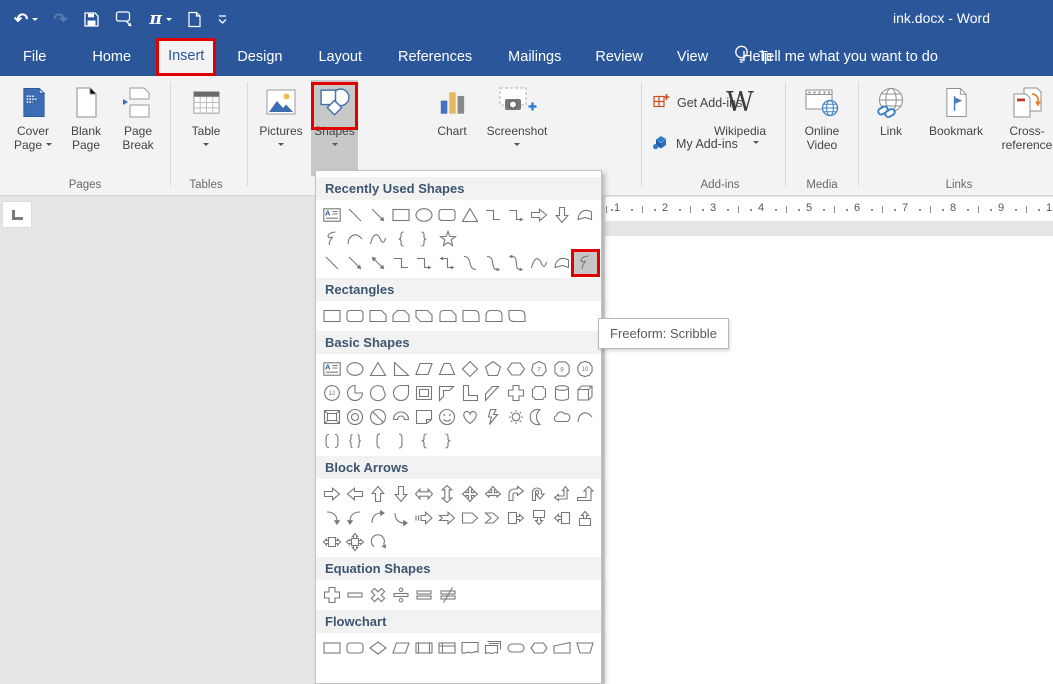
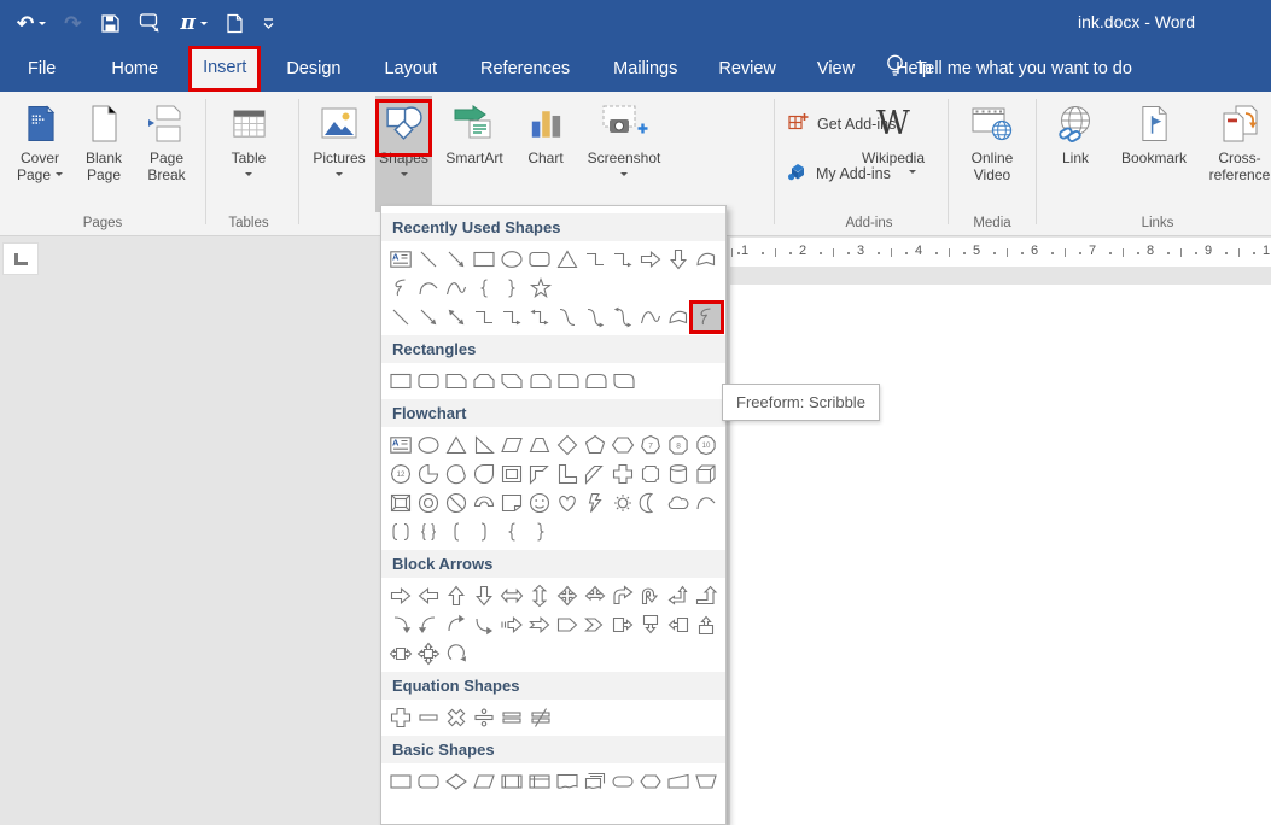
  ↶
  ↷
  π
  ink.docx - Word
  File Home Insert Design Layout References Mailings Review View Help
  Tell me what you want to do
  Cover Page
  Blank Page
  Page Break
  Pages
  Table
  Tables
  Pictures
  Shapes
+ SmartArt
  Chart
  Screenshot
  Get Add-ins
  My Add-ins
  W
  Wikipedia
  Add-ins
  Online Video
  Media
  Link
  Bookmark
  Cross-reference
  Links
  1
  2
  3
  4
  5
  6
  7
  8
  9
  1
  Recently Used Shapes
  A
  Rectangles
- Basic Shapes
+ Flowchart
  A
  Block Arrows
  Equation Shapes
- Flowchart
+ Basic Shapes
  Freeform: Scribble
